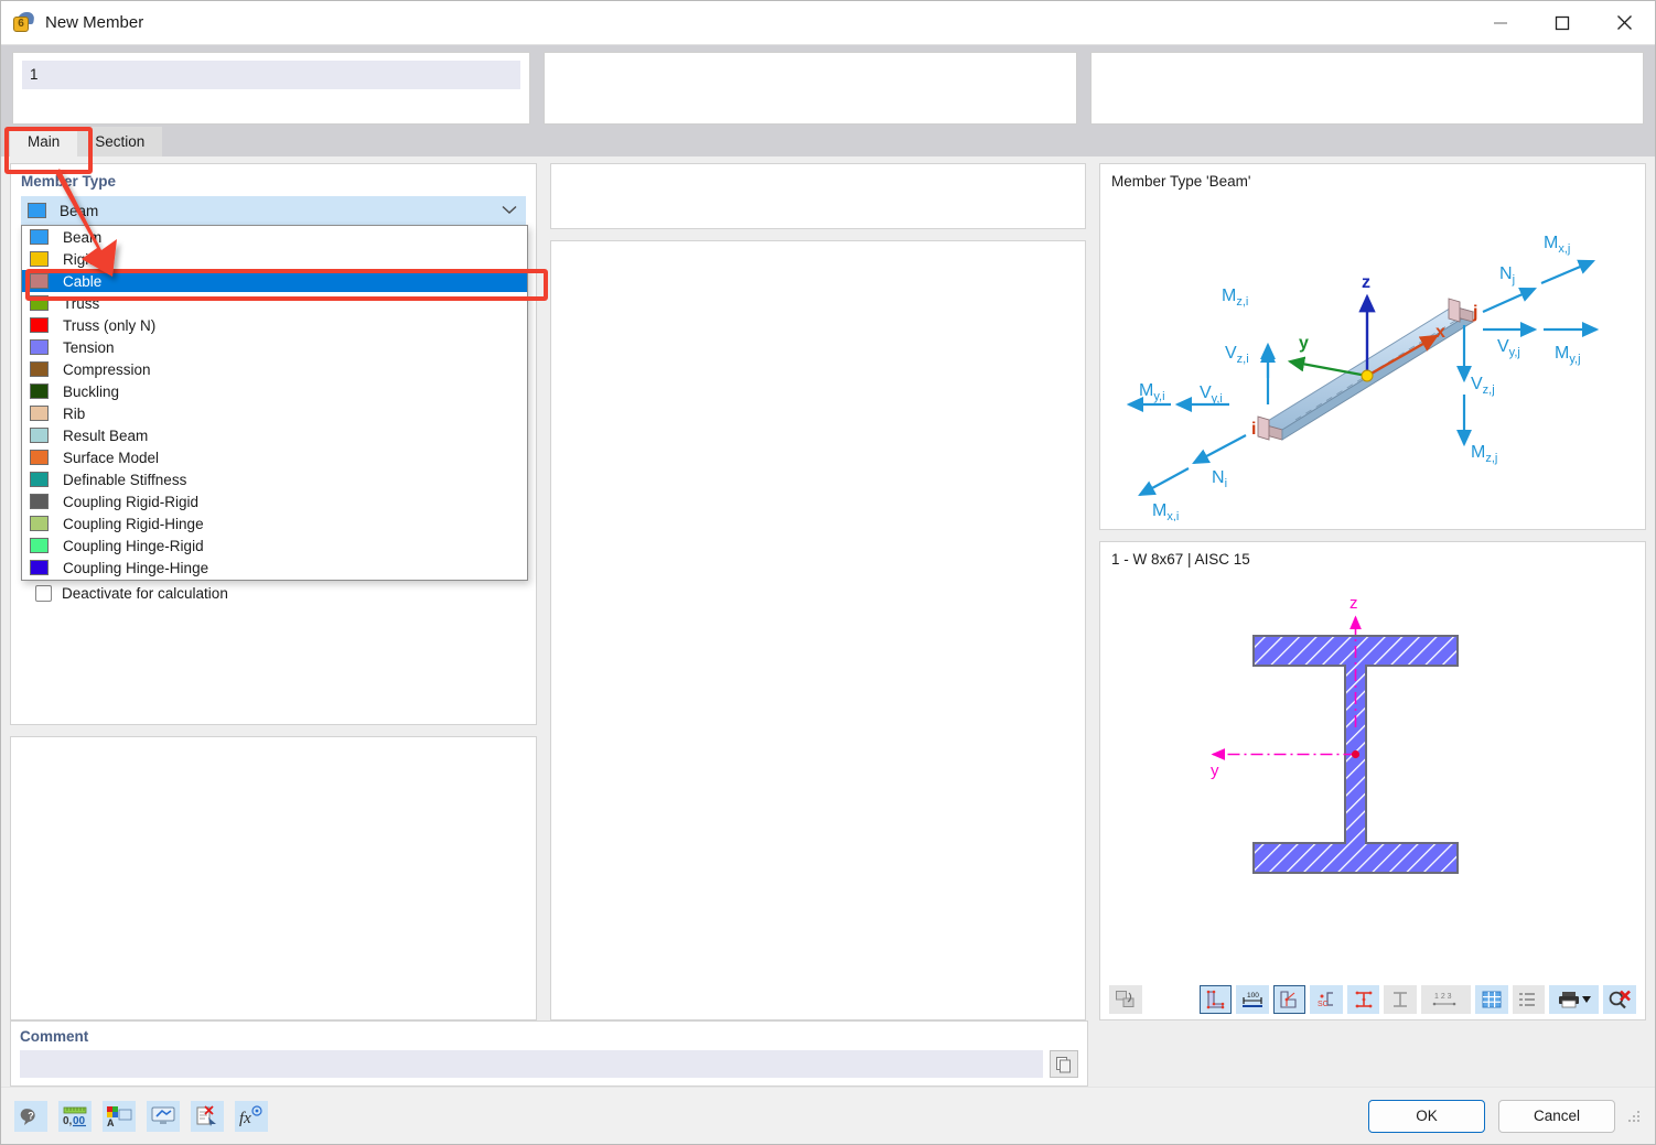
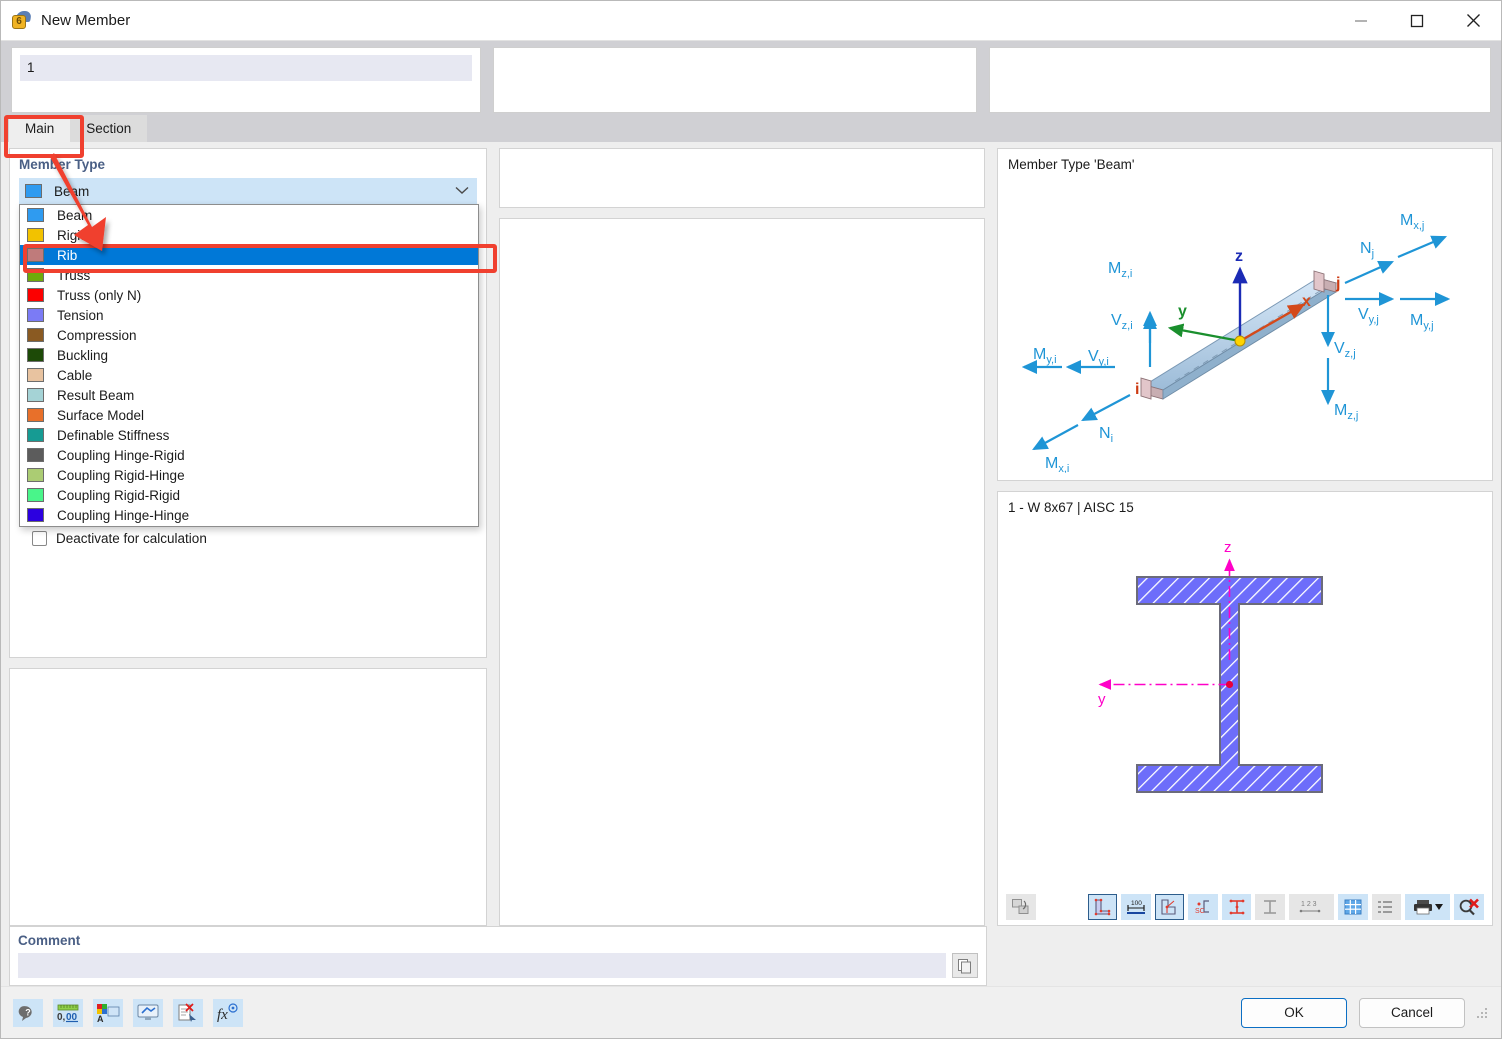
  6
  New Member
  1
  Main
  Section
  Member Type
  Beam
  Beam
- Cable
+ Rib
  Truss
  Truss (only N)
  Tension
  Compression
  Buckling
- Rib
+ Cable
  Result Beam
  Surface Model
  Definable Stiffness
- Coupling Rigid-Rigid
+ Coupling Hinge-Rigid
  Coupling Rigid-Hinge
- Coupling Hinge-Rigid
+ Coupling Rigid-Rigid
  Coupling Hinge-Hinge
  Deactivate for calculation
  Member Type 'Beam'
  z
  y
  x
  i
  j
  Mz,i
  Vz,i
  Vy,i
  My,i
  Ni
  Mx,i
  Nj
  Mx,j
  Vy,j
  My,j
  Vz,j
  Mz,j
  1 - W 8x67 | AISC 15
  z
  y
  Comment
  ?
  0,
  00
  A
  fx
  OK
  Cancel
